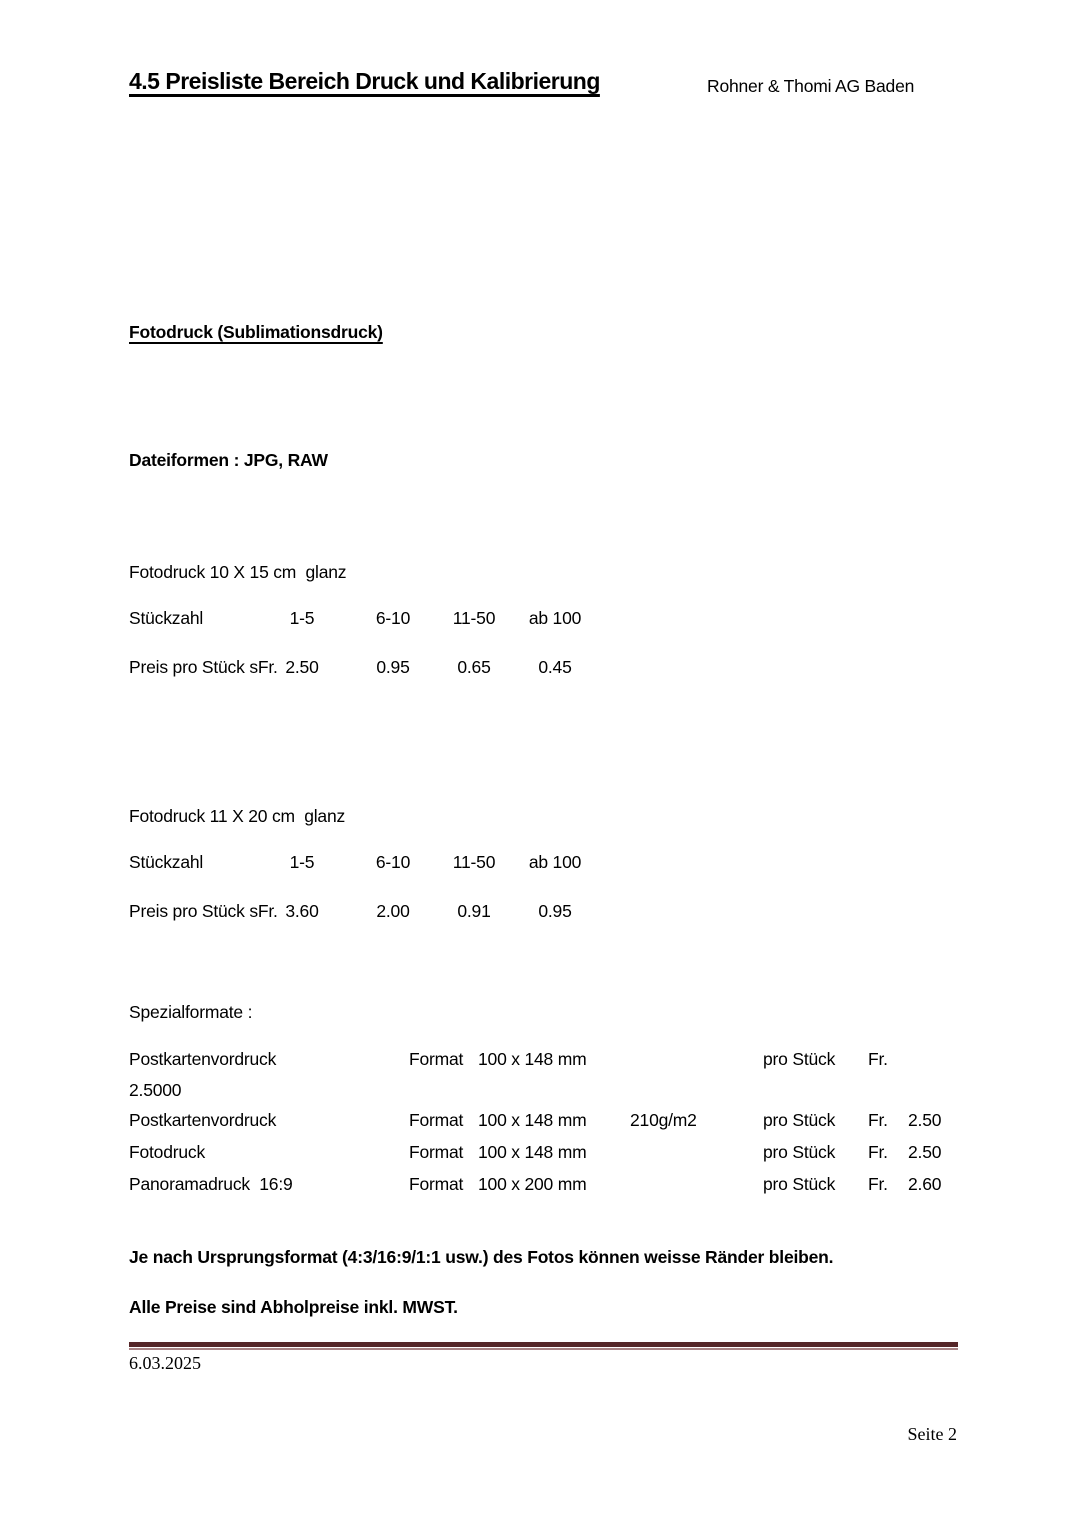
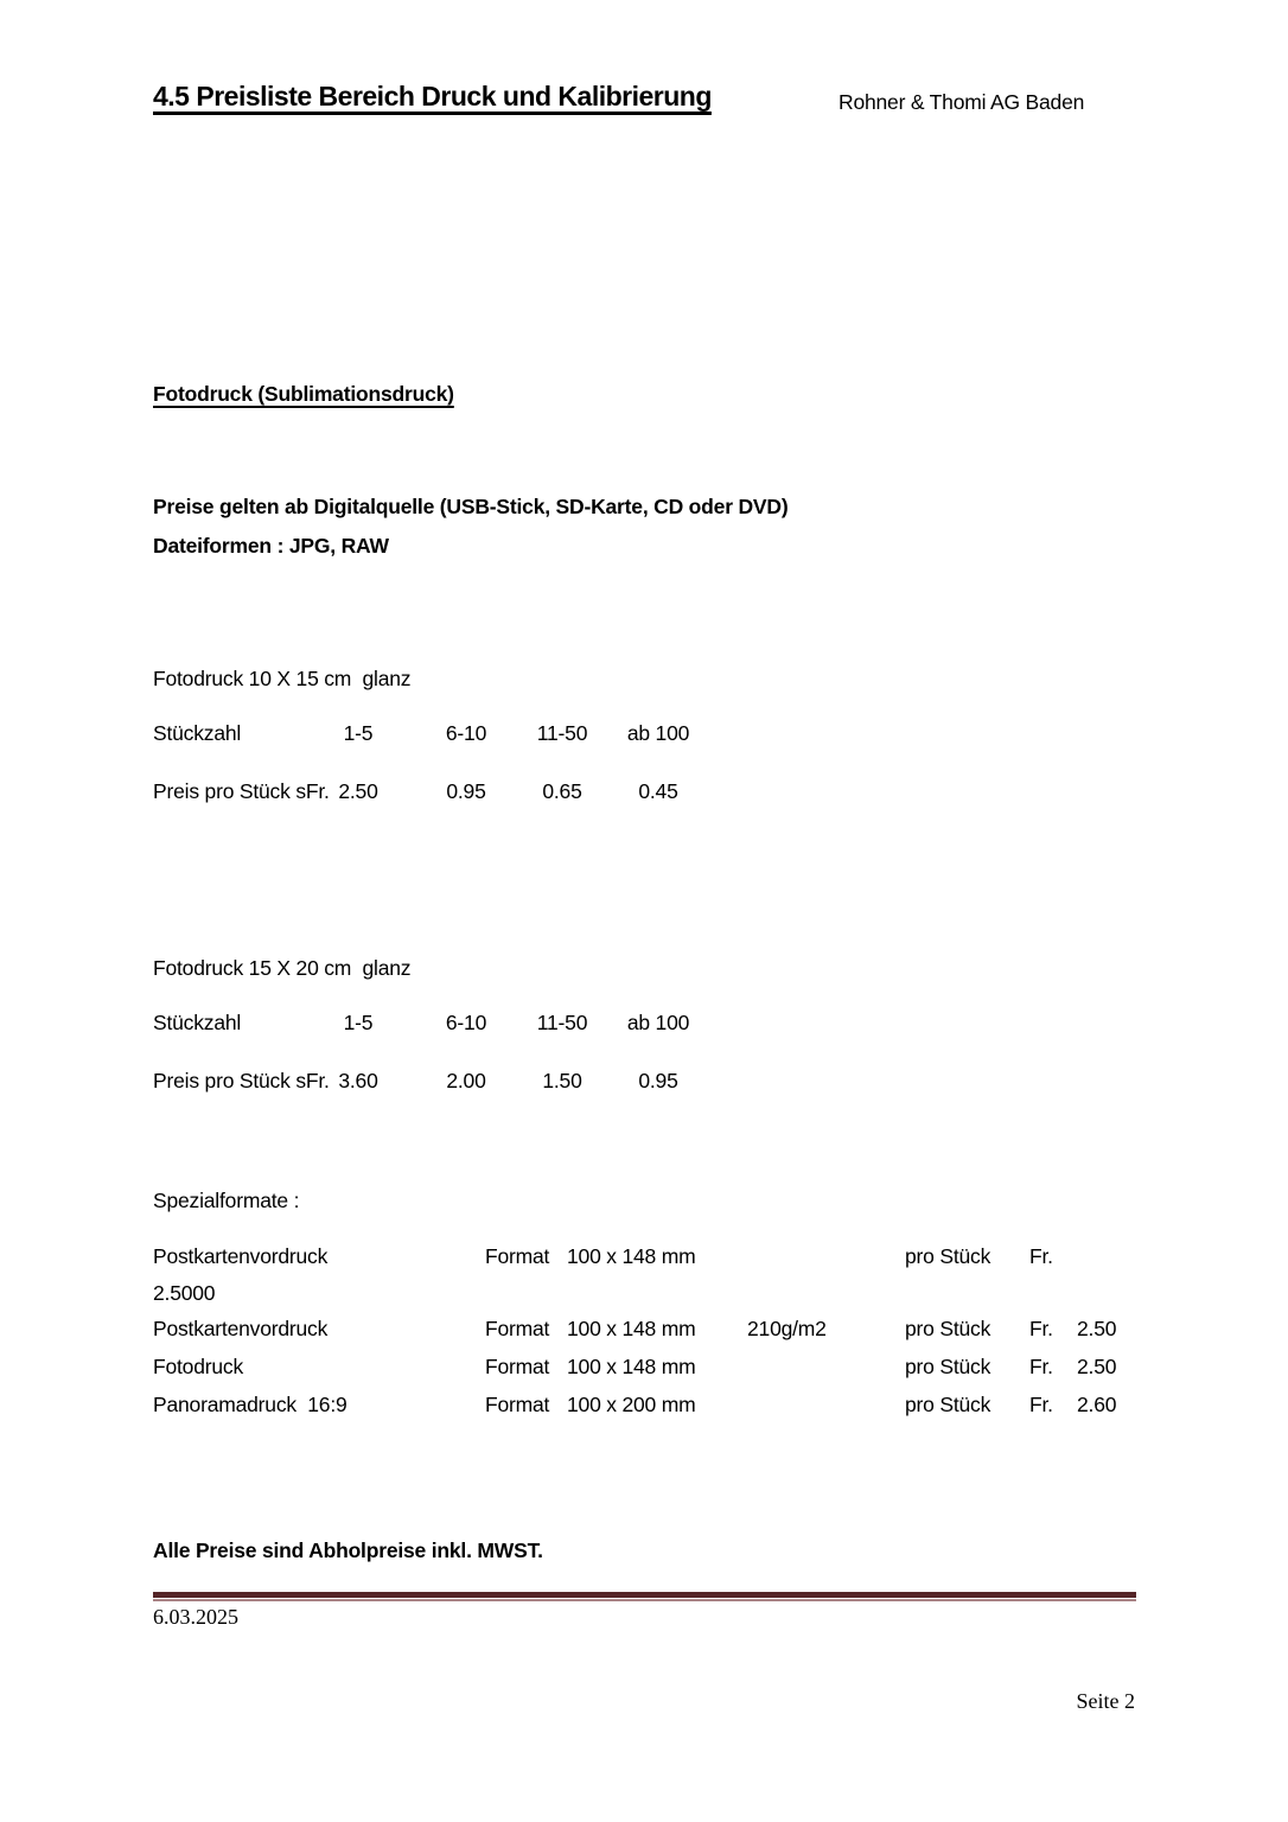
  4.5 Preisliste Bereich Druck und Kalibrierung
  Rohner & Thomi AG Baden
  Fotodruck (Sublimationsdruck)
+ Preise gelten ab Digitalquelle (USB-Stick, SD-Karte, CD oder DVD)
  Dateiformen : JPG, RAW
  Fotodruck 10 X 15 cm glanz
  Stückzahl
  1-5
  6-10
  11-50
  ab 100
  Preis pro Stück sFr.
  2.50
  0.95
  0.65
  0.45
- Fotodruck 11 X 20 cm glanz
+ Fotodruck 15 X 20 cm glanz
  Stückzahl
  1-5
  6-10
  11-50
  ab 100
  Preis pro Stück sFr.
  3.60
  2.00
- 0.91
+ 1.50
  0.95
  Spezialformate :
  Postkartenvordruck
  Format
  100 x 148 mm
  pro Stück
  Fr.
  2.5000
  Postkartenvordruck
  Format
  100 x 148 mm
  210g/m2
  pro Stück
  Fr.
  2.50
  Fotodruck
  Format
  100 x 148 mm
  pro Stück
  Fr.
  2.50
  Panoramadruck 16:9
  Format
  100 x 200 mm
  pro Stück
  Fr.
  2.60
- Je nach Ursprungsformat (4:3/16:9/1:1 usw.) des Fotos können weisse Ränder bleiben.
  Alle Preise sind Abholpreise inkl. MWST.
  6.03.2025
  Seite 2
